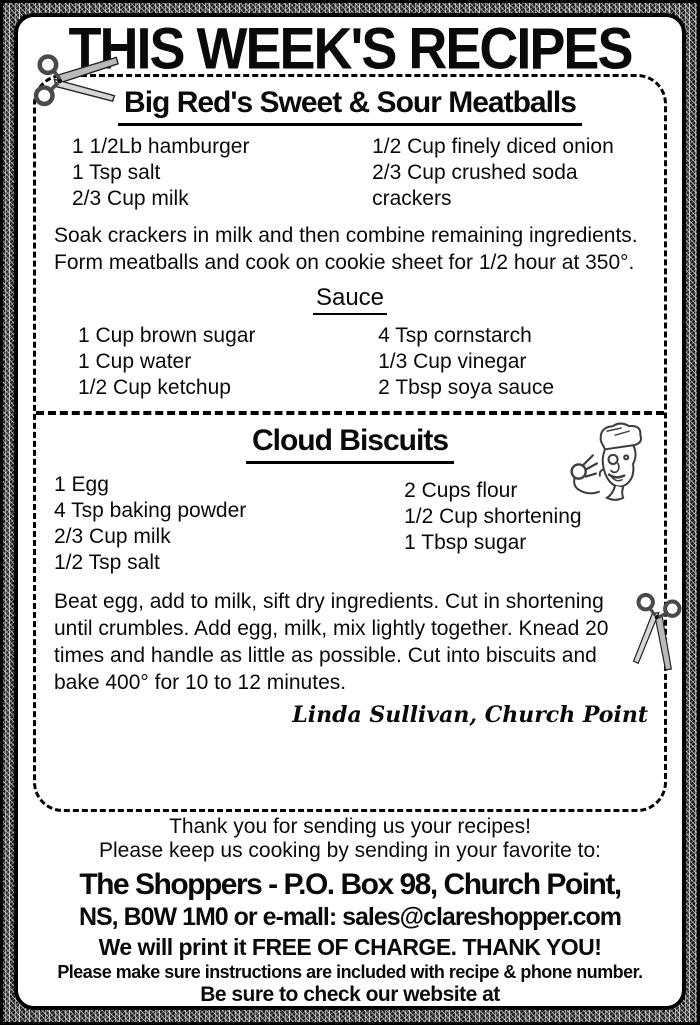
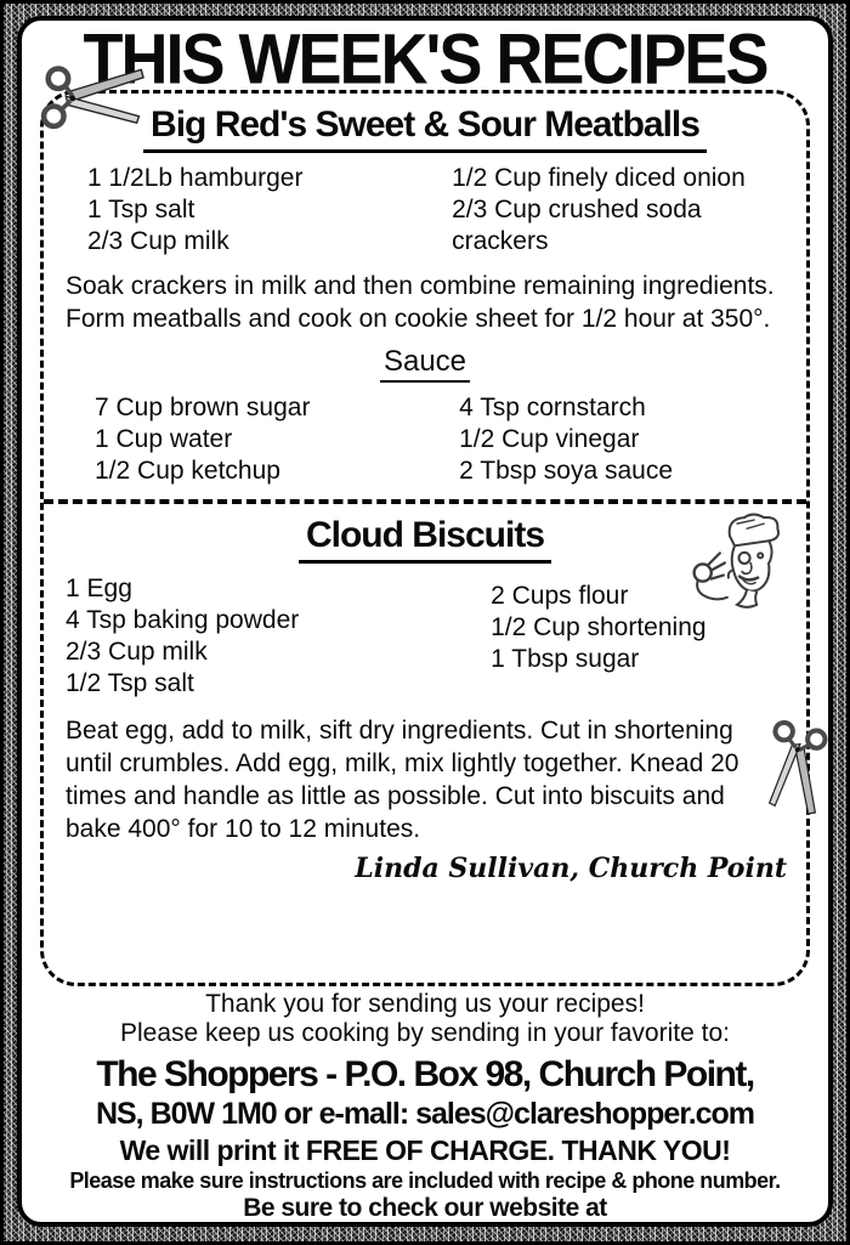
  THIS WEEK'S RECIPES
  Big Red's Sweet & Sour Meatballs
  1 1/2Lb hamburger
  1 Tsp salt
  2/3 Cup milk
  1/2 Cup finely diced onion
  2/3 Cup crushed soda crackers
  Soak crackers in milk and then combine remaining ingredients. Form meatballs and cook on cookie sheet for 1/2 hour at 350°.
  Sauce
- 1 Cup brown sugar
+ 7 Cup brown sugar
  1 Cup water
  1/2 Cup ketchup
  4 Tsp cornstarch
- 1/3 Cup vinegar
+ 1/2 Cup vinegar
  2 Tbsp soya sauce
  Cloud Biscuits
  1 Egg
  4 Tsp baking powder
  2/3 Cup milk
  1/2 Tsp salt
  2 Cups flour
  1/2 Cup shortening
  1 Tbsp sugar
  Beat egg, add to milk, sift dry ingredients. Cut in shortening until crumbles. Add egg, milk, mix lightly together. Knead 20 times and handle as little as possible. Cut into biscuits and bake 400° for 10 to 12 minutes.
  Linda Sullivan, Church Point
  Thank you for sending us your recipes!
  Please keep us cooking by sending in your favorite to:
  The Shoppers - P.O. Box 98, Church Point,
  NS, B0W 1M0 or e-mall: sales@clareshopper.com
  We will print it FREE OF CHARGE. THANK YOU!
  Please make sure instructions are included with recipe & phone number.
  Be sure to check our website at
